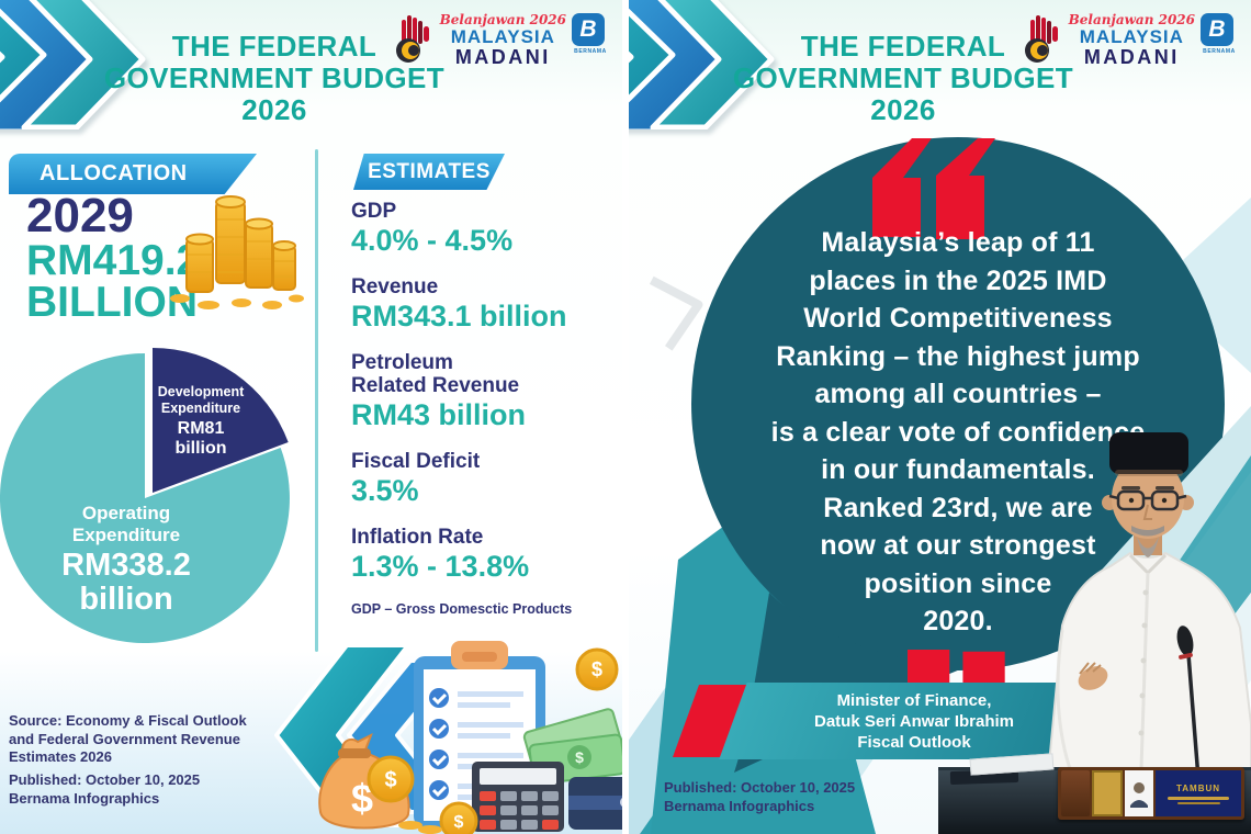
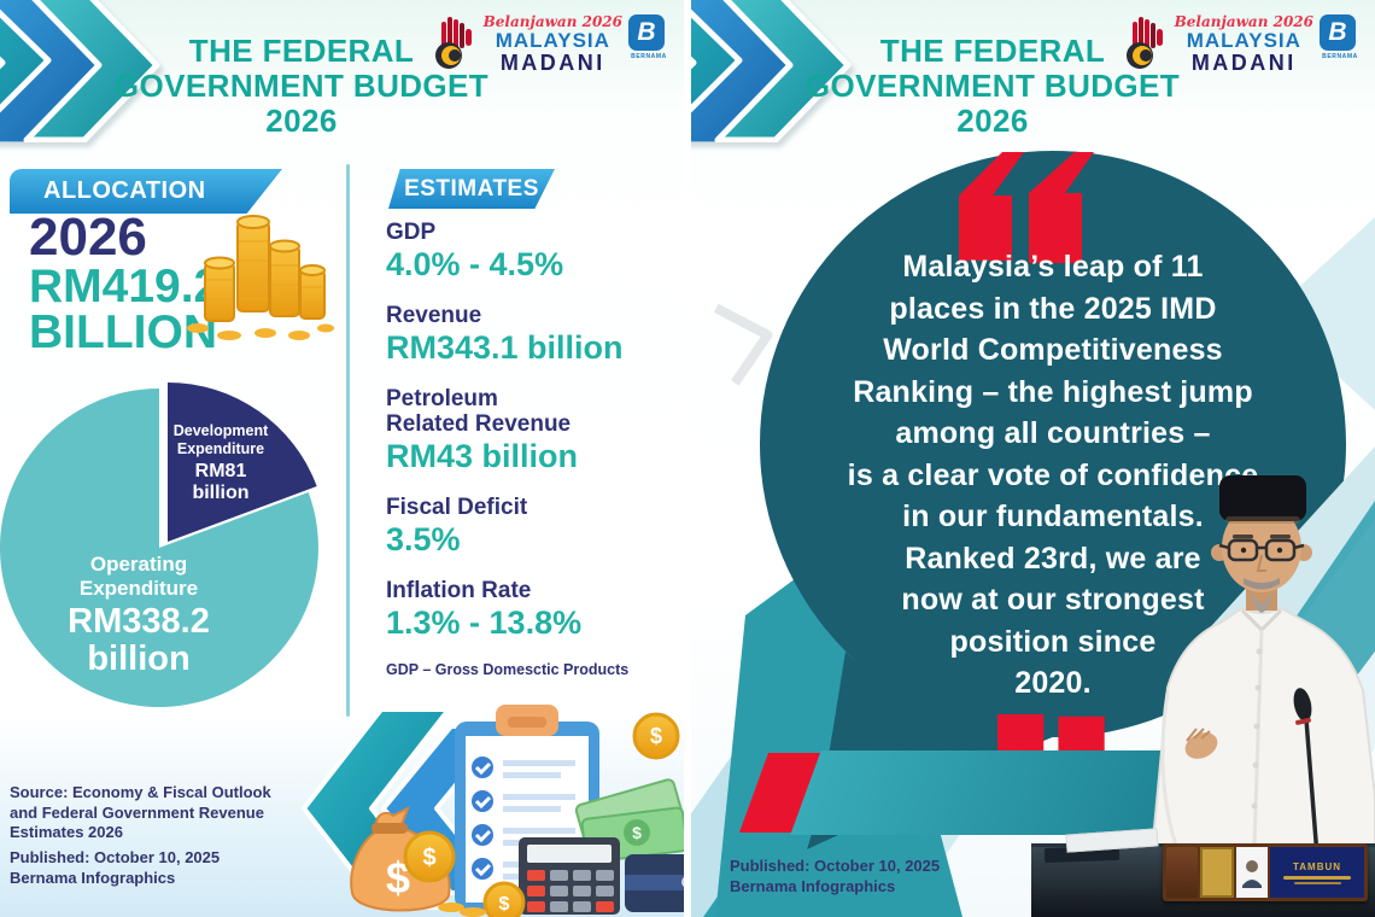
  THE FEDERAL
  GOVERNMENT BUDGET 2026
  Belanjawan 2026
  MALAYSIA
  MADANI
  B
  ALLOCATION
  ESTIMATES
- 2029
+ 2026
  RM419.
  BILLIO
  Development
  Expenditure
  RM81
  billion
  Operating
  Expenditure
  RM338.2
  billion
  GDP
  4.0% - 4.5%
  Revenue
  RM343.1 billion
  Petroleum
  Related Revenue
  RM43 billion
  Fiscal Deficit
  3.5%
  Inflation Rate
  1.3% - 13.8%
  GDP – Gross Domesctic Products
  Source: Economy & Fiscal Outlook
  and Federal Government Revenue
  Estimates 2026
  Published: October 10, 2025
  Bernama Infographics
  $
  $
  $
  $
  $
  Malaysia’s leap of 11
  places in the 2025 IMD
  World Competitiveness
  Ranking – the highest jump
  among all countries –
  is a clear vote of confidence
  in our fundamentals.
  Ranked 23rd, we are
  now at our strongest
  position since
  2020.
- Minister of Finance,
- Datuk Seri Anwar Ibrahim
- Fiscal Outlook
  TAMBUN
  Published: October 10, 2025
  Bernama Infographics
  THE FEDERAL
  GOVERNMENT BUDGET 2026
  Belanjawan 2026
  MALAYSIA
  MADANI
  B
